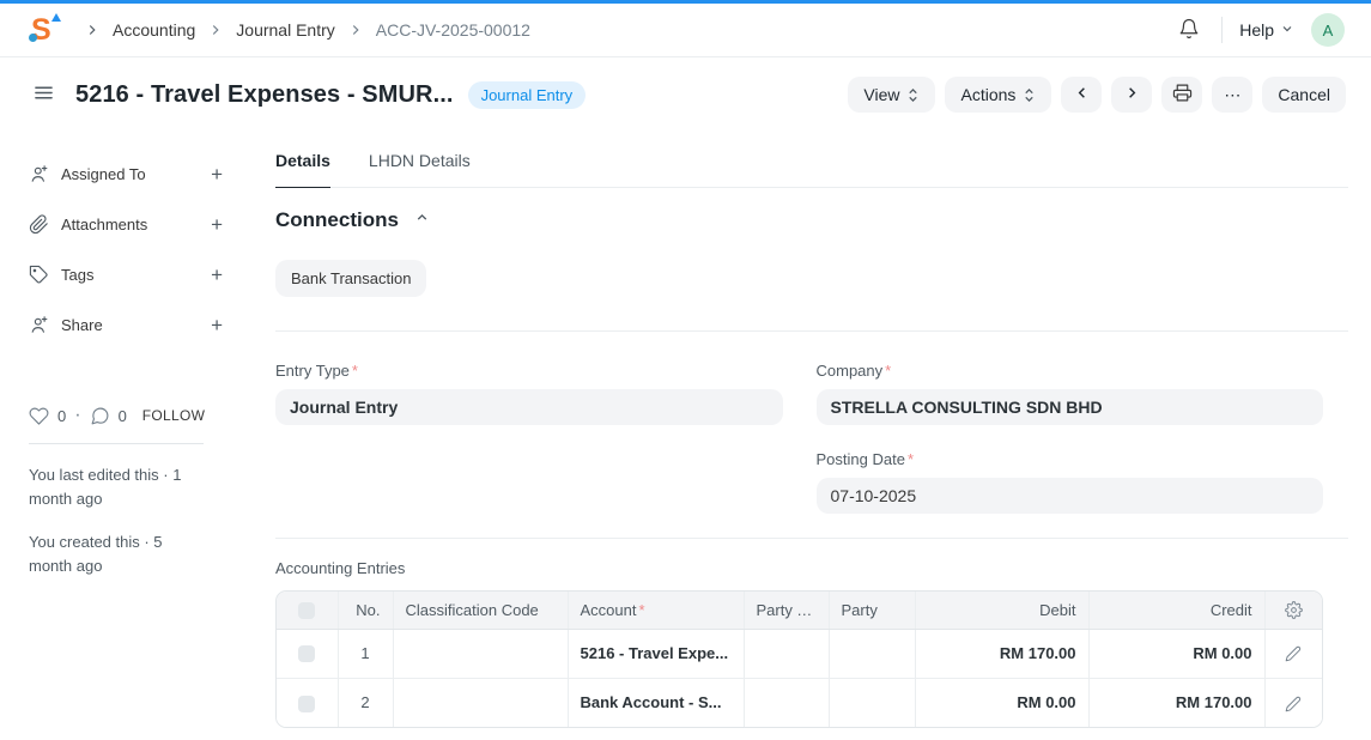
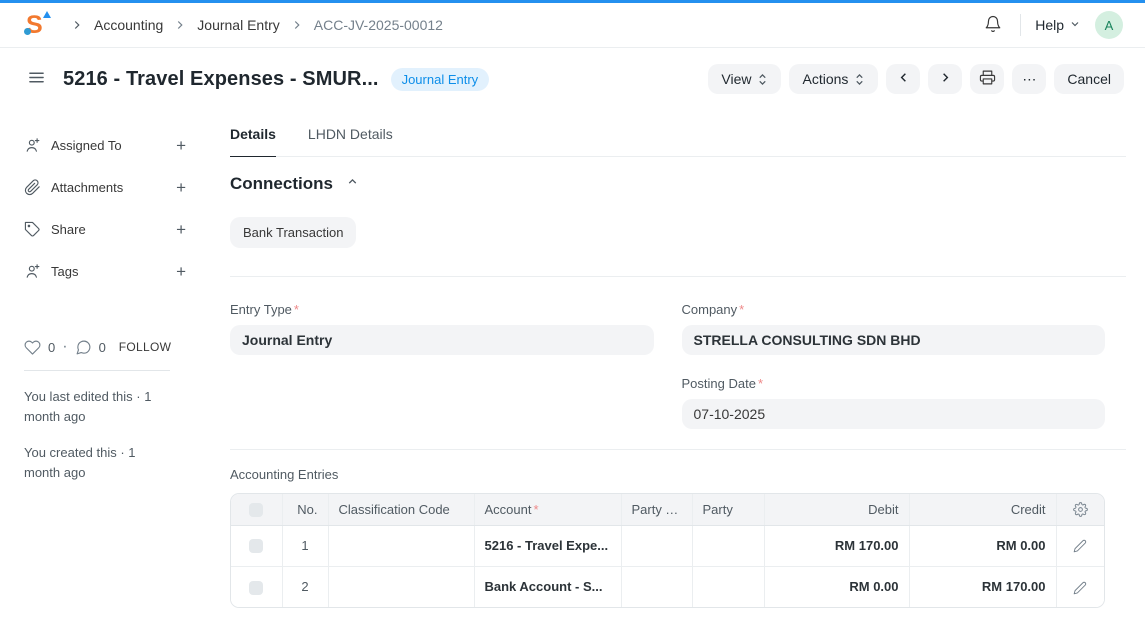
  S
  Accounting
  Journal Entry
  ACC-JV-2025-00012
  Help
  A
  5216 - Travel Expenses - SMUR...
  Journal Entry
  View
  Actions
  ⋯
  Cancel
  Assigned To
  +
  Attachments
  +
- Tags
+ Share
  +
- Share
+ Tags
  +
  0
  ·
  0
  FOLLOW
  You last edited this · 1 month ago
- You created this · 5 month ago
+ You created this · 1 month ago
  Details
  LHDN Details
  Connections
  Bank Transaction
  Entry Type *
  Journal Entry
  Company *
  STRELLA CONSULTING SDN BHD
  Posting Date *
  07-10-2025
  Accounting Entries
  	No.	Classification Code	Account *	Party T...	Party	Debit	Credit
  	1		5216 - Travel Expe...			RM 170.00	RM 0.00
  	2		Bank Account - S...			RM 0.00	RM 170.00
